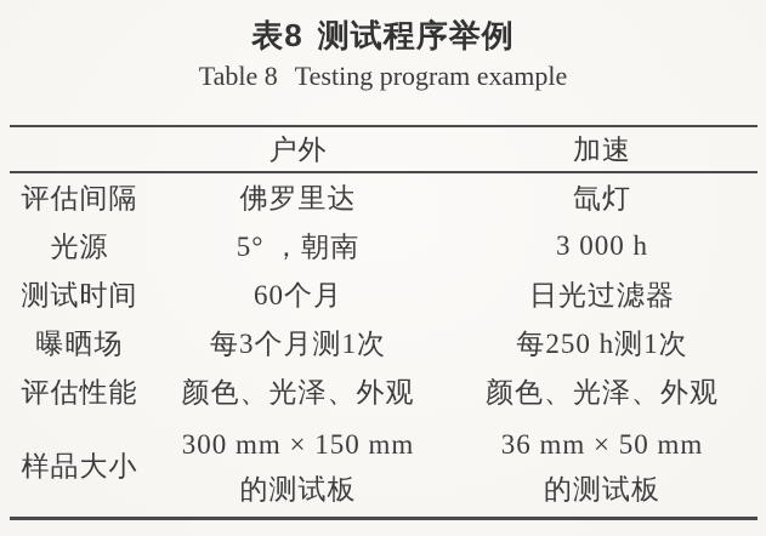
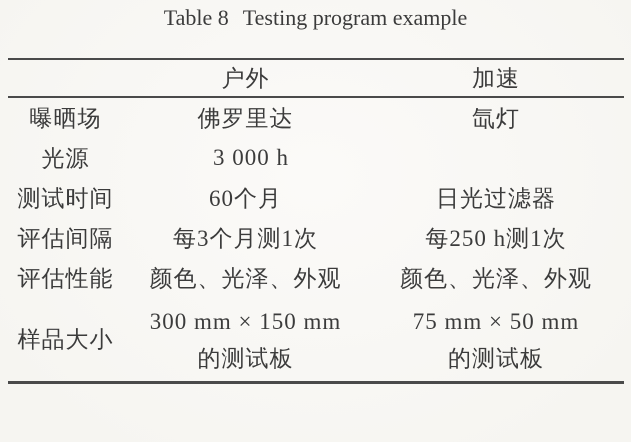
- 表8 测试程序举例
  Table 8 Testing program example
  户外
  加速
- 评估间隔
+ 曝晒场
  佛罗里达
  氙灯
  光源
- 5° ，朝南
  3 000 h
  测试时间
  60个月
  日光过滤器
- 曝晒场
+ 评估间隔
  每3个月测1次
  每250 h测1次
  评估性能
  颜色、光泽、外观
  颜色、光泽、外观
  样品大小
  300 mm × 150 mm
  的测试板
- 36 mm × 50 mm
+ 75 mm × 50 mm
  的测试板
